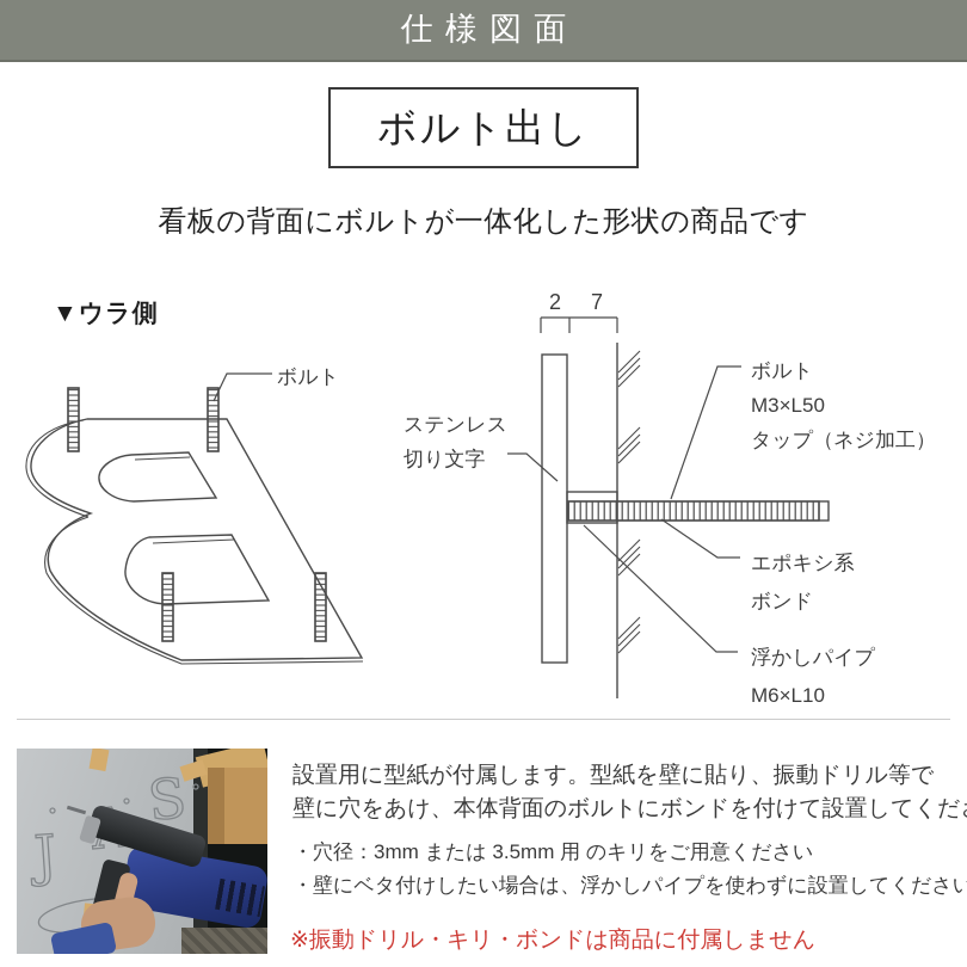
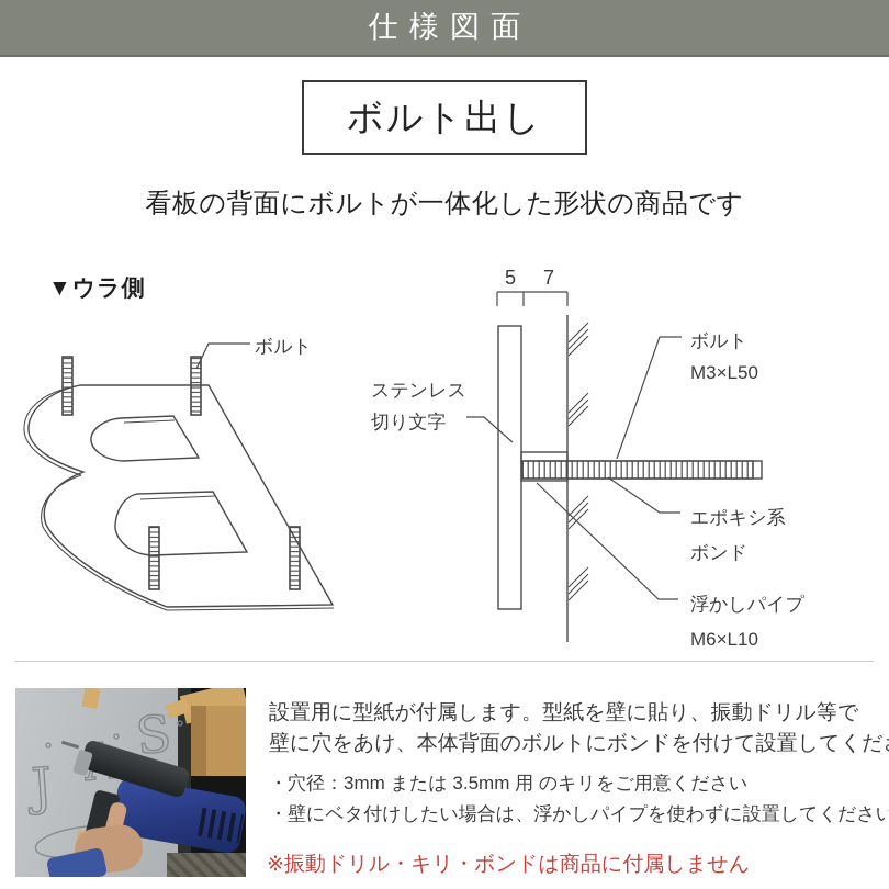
  仕様図面
  ボルト出し
  看板の背面にボルトが一体化した形状の商品です
  ▼ウラ側
  ボルト
- 2
+ 5
  7
  ステンレス
  切り文字
  ボルト
  M3×L50
- タップ（ネジ加工）
  エポキシ系
  ボンド
  浮かしパイプ
  M6×L10
  設置用に型紙が付属します。型紙を壁に貼り、振動ドリル等で
  壁に穴をあけ、本体背面のボルトにボンドを付けて設置してくだ
  ・穴径：3mm または 3.5mm 用 のキリをご用意ください
  ・壁にベタ付けしたい場合は、浮かしパイプを使わずに設置してください
  ※振動ドリル・キリ・ボンドは商品に付属しません
